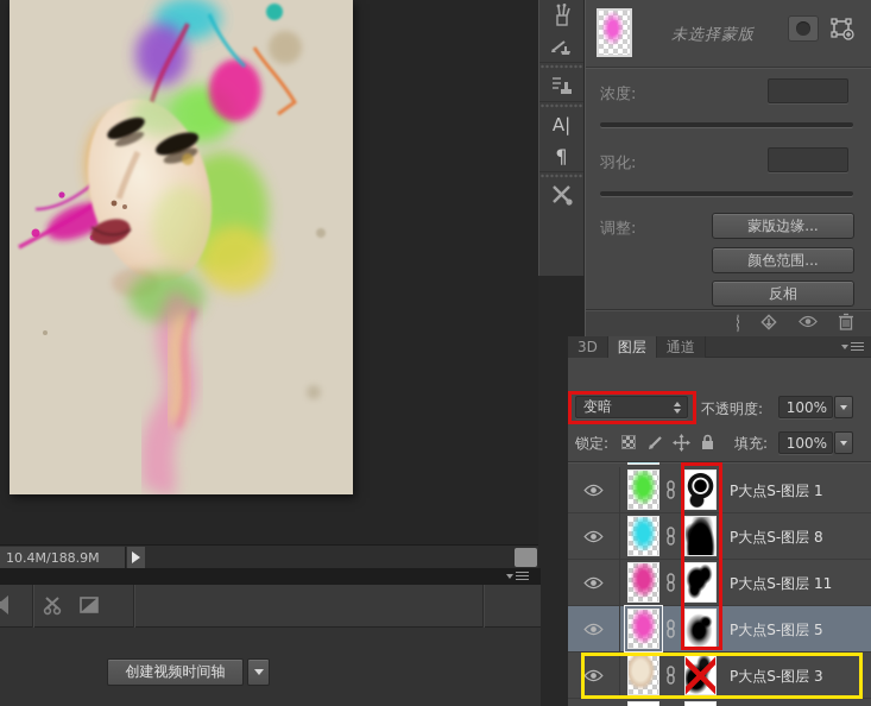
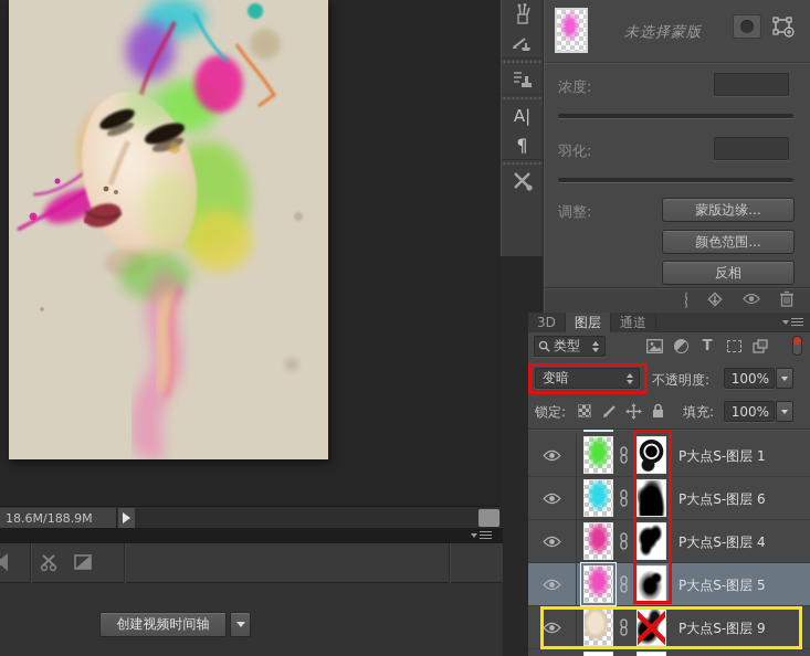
- 10.4M/188.9M
+ 18.6M/188.9M
  创建视频时间轴
  A|
  ¶
  未选择蒙版
  浓度:
  羽化:
  调整:
  蒙版边缘...
  颜色范围...
  反相
  3D
  图层
  通道
+ 类型
+ T
  变暗
  不透明度:
  100%
  锁定:
  填充:
  100%
  P大点S-图层 1
- P大点S-图层 8
+ P大点S-图层 6
- P大点S-图层 11
+ P大点S-图层 4
  P大点S-图层 5
- P大点S-图层 3
+ P大点S-图层 9
